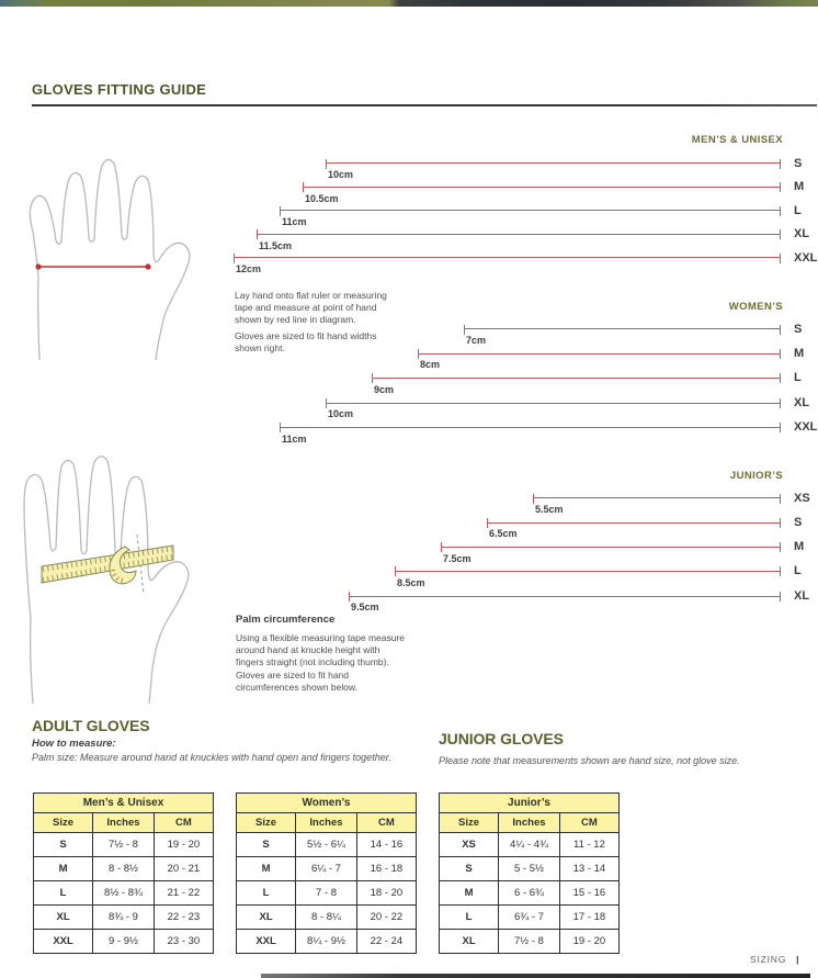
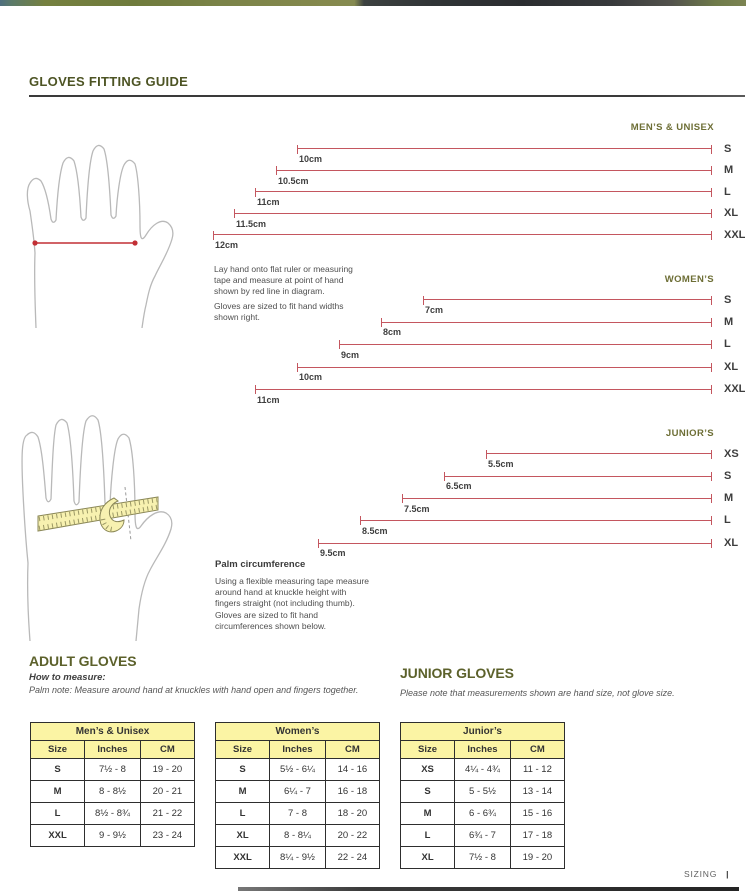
  GLOVES FITTING GUIDE
  MEN’S & UNISEX
  10cm
  S
  10.5cm
  M
  11cm
  L
  11.5cm
  XL
  12cm
  XXL
  WOMEN’S
  7cm
  S
  8cm
  M
  9cm
  L
  10cm
  XL
  11cm
  XXL
  JUNIOR’S
  5.5cm
  XS
  6.5cm
  S
  7.5cm
  M
  8.5cm
  L
  9.5cm
  XL
  Lay hand onto flat ruler or measuring tape and measure at point of hand shown by red line in diagram.
  Gloves are sized to fit hand widths shown right.
  Palm circumference
  Using a flexible measuring tape measure around hand at knuckle height with fingers straight (not including thumb).
  Gloves are sized to fit hand circumferences shown below.
  ADULT GLOVES
  How to measure:
- Palm size: Measure around hand at knuckles with hand open and fingers together.
+ Palm note: Measure around hand at knuckles with hand open and fingers together.
  JUNIOR GLOVES
  Please note that measurements shown are hand size, not glove size.
  Men’s & Unisex
  Size	Inches	CM
  S	7½ - 8	19 - 20
  M	8 - 8½	20 - 21
  L	8½ - 8¾	21 - 22
- XL	8¾ - 9	22 - 23
- XXL	9 - 9½	23 - 30
+ XXL	9 - 9½	23 - 24
  Women’s
  Size	Inches	CM
  S	5½ - 6¼	14 - 16
  M	6¼ - 7	16 - 18
  L	7 - 8	18 - 20
  XL	8 - 8¼	20 - 22
  XXL	8¼ - 9½	22 - 24
  Junior’s
  Size	Inches	CM
  XS	4¼ - 4¾	11 - 12
  S	5 - 5½	13 - 14
  M	6 - 6¾	15 - 16
  L	6¾ - 7	17 - 18
  XL	7½ - 8	19 - 20
  SIZING |
